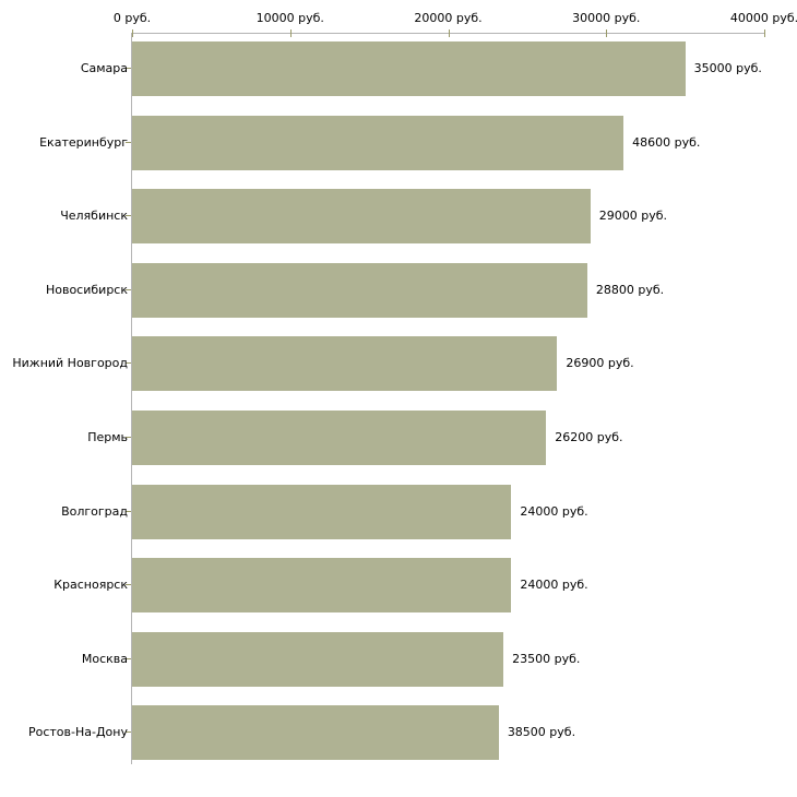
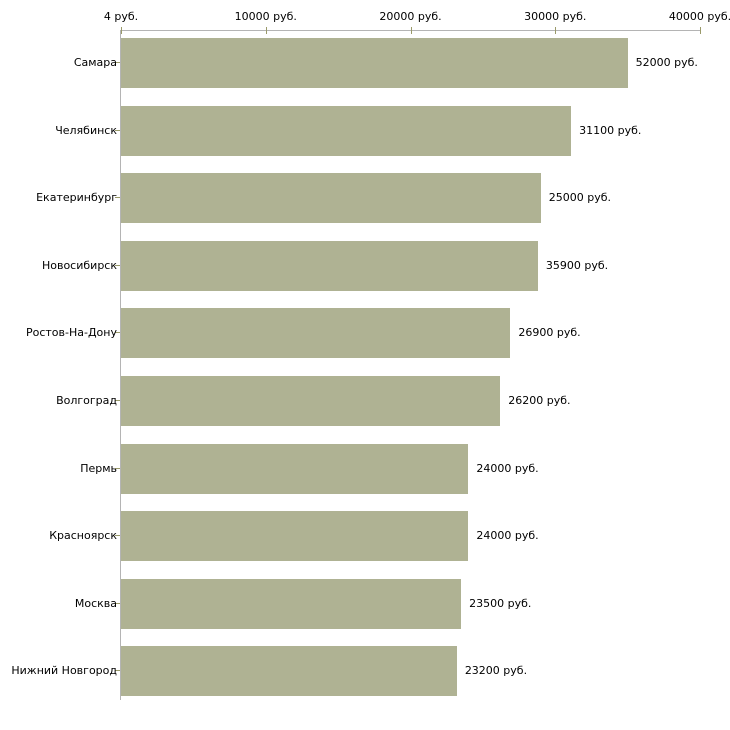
- 0 руб.
+ 4 руб.
  10000 руб.
  20000 руб.
  30000 руб.
  40000 руб.
  Самара
- 35000 руб.
+ 52000 руб.
- Екатеринбург
+ Челябинск
- 48600 руб.
+ 31100 руб.
- Челябинск
+ Екатеринбург
- 29000 руб.
+ 25000 руб.
  Новосибирск
- 28800 руб.
+ 35900 руб.
- Нижний Новгород
+ Ростов-На-Дону
  26900 руб.
- Пермь
+ Волгоград
  26200 руб.
- Волгоград
+ Пермь
  24000 руб.
  Красноярск
  24000 руб.
  Москва
  23500 руб.
- Ростов-На-Дону
+ Нижний Новгород
- 38500 руб.
+ 23200 руб.
